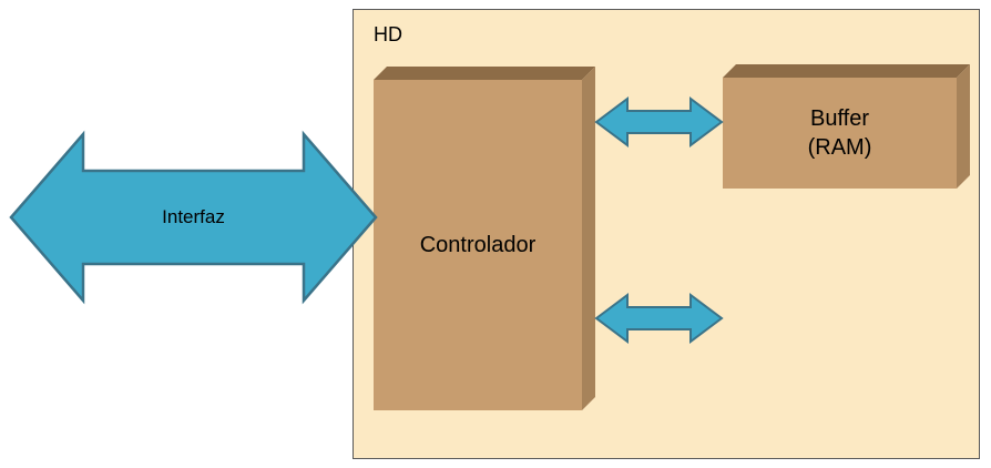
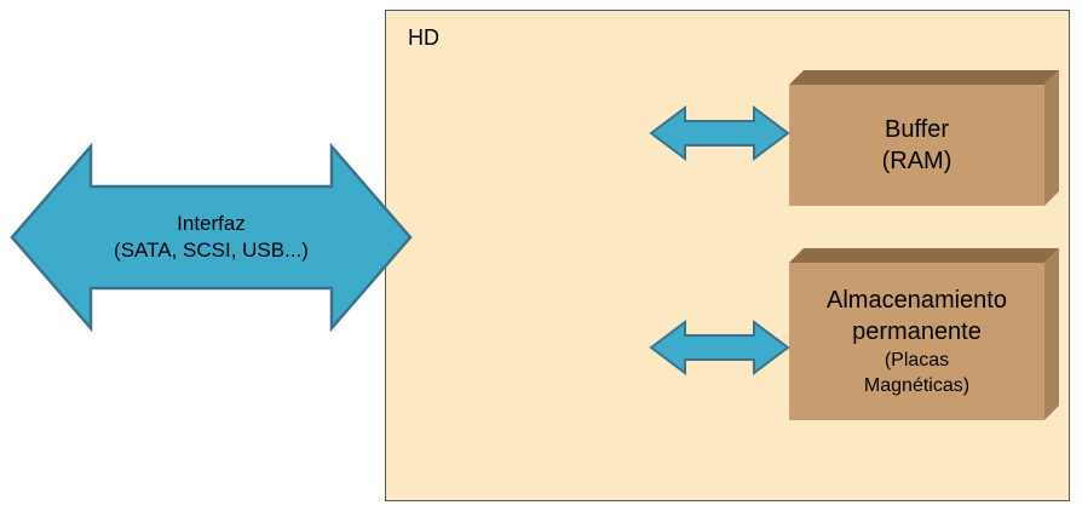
  HD
- Controlador
  Buffer
  (RAM)
+ Almacenamiento
+ permanente
+ (Placas
+ Magnéticas)
  Interfaz
+ (SATA, SCSI, USB...)
